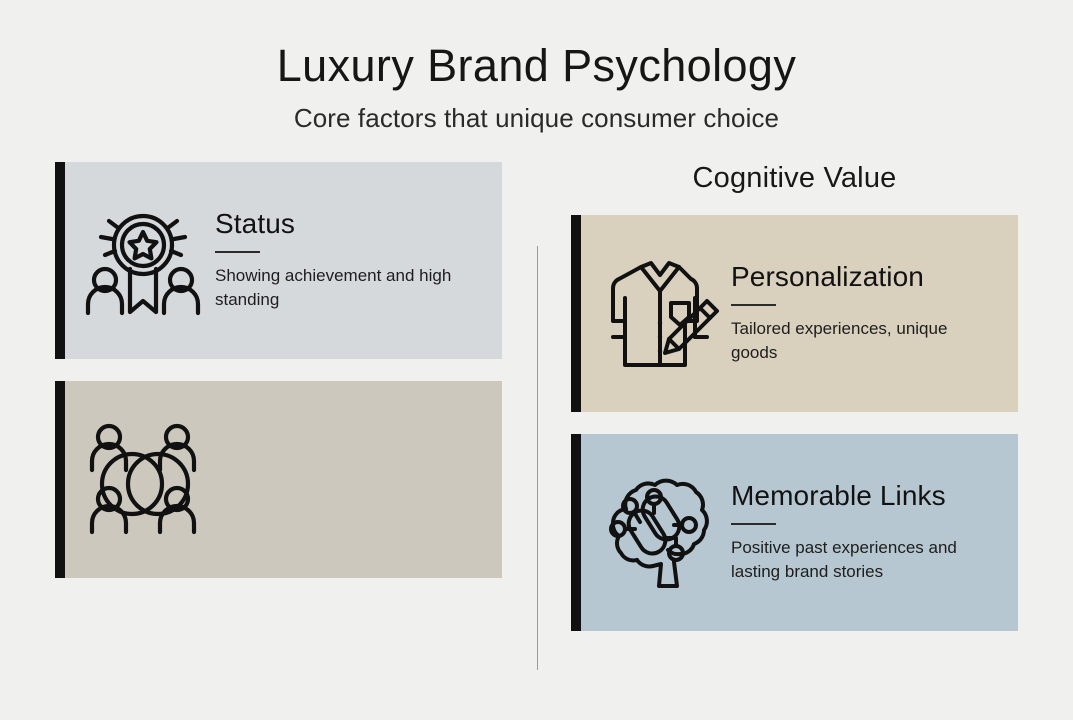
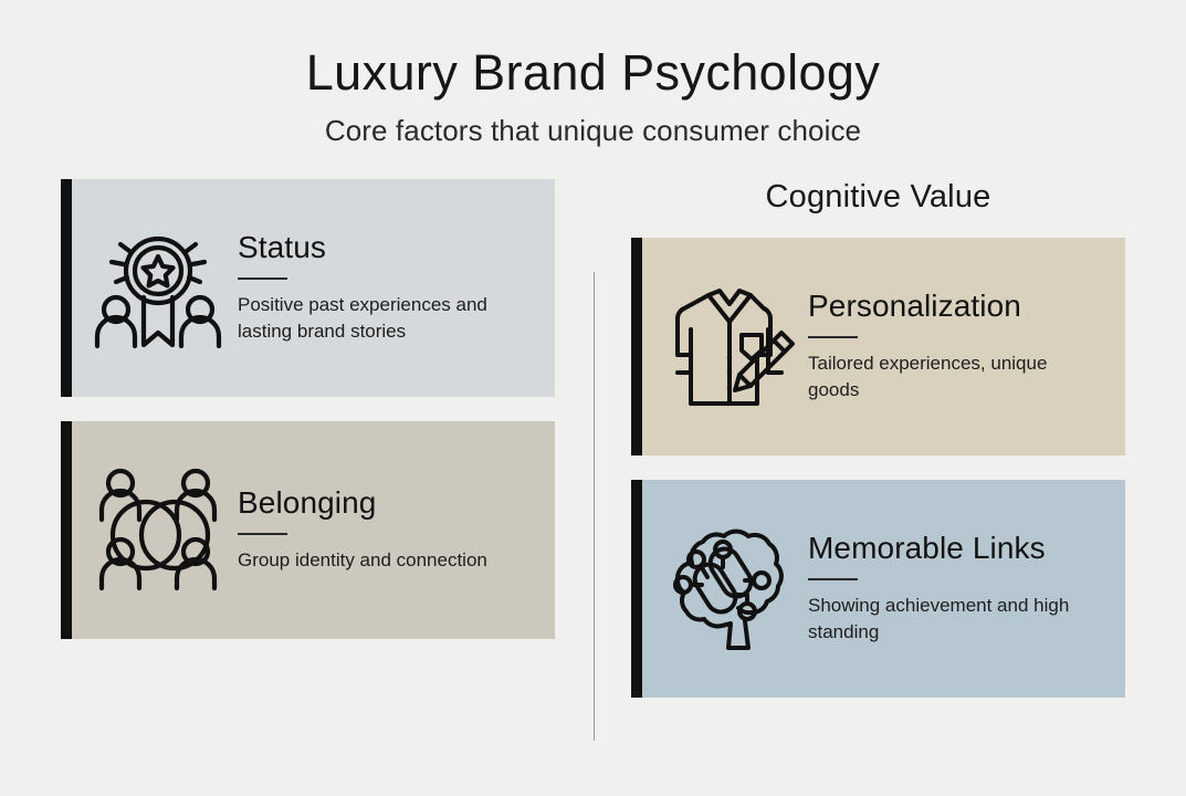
  Luxury Brand Psychology
  Core factors that unique consumer choice
  Status
- Showing achievement and high standing
+ Positive past experiences and lasting brand stories
+ Belonging
+ Group identity and connection
  Cognitive Value
  Personalization
  Tailored experiences, unique goods
  Memorable Links
- Positive past experiences and lasting brand stories
+ Showing achievement and high standing
